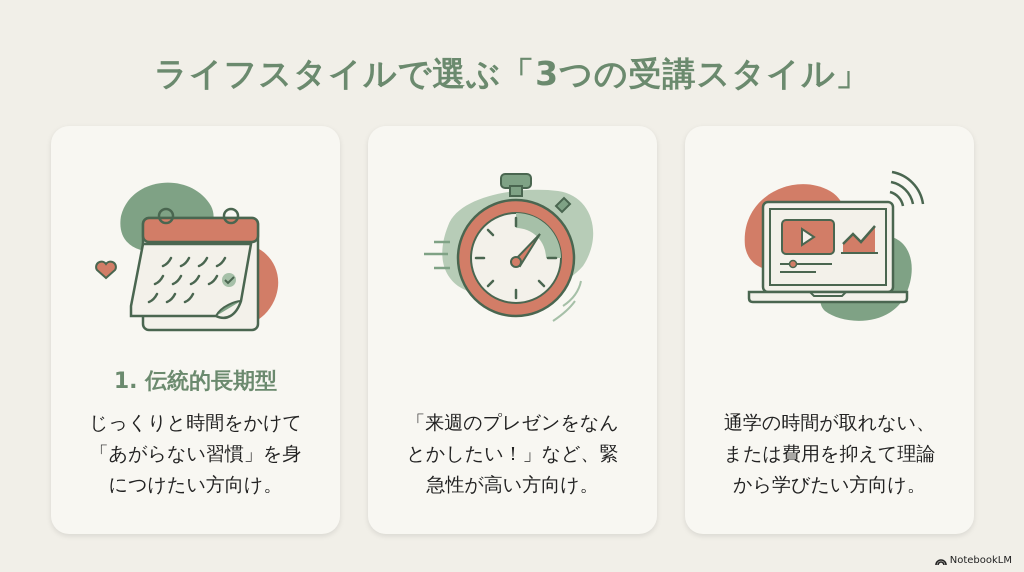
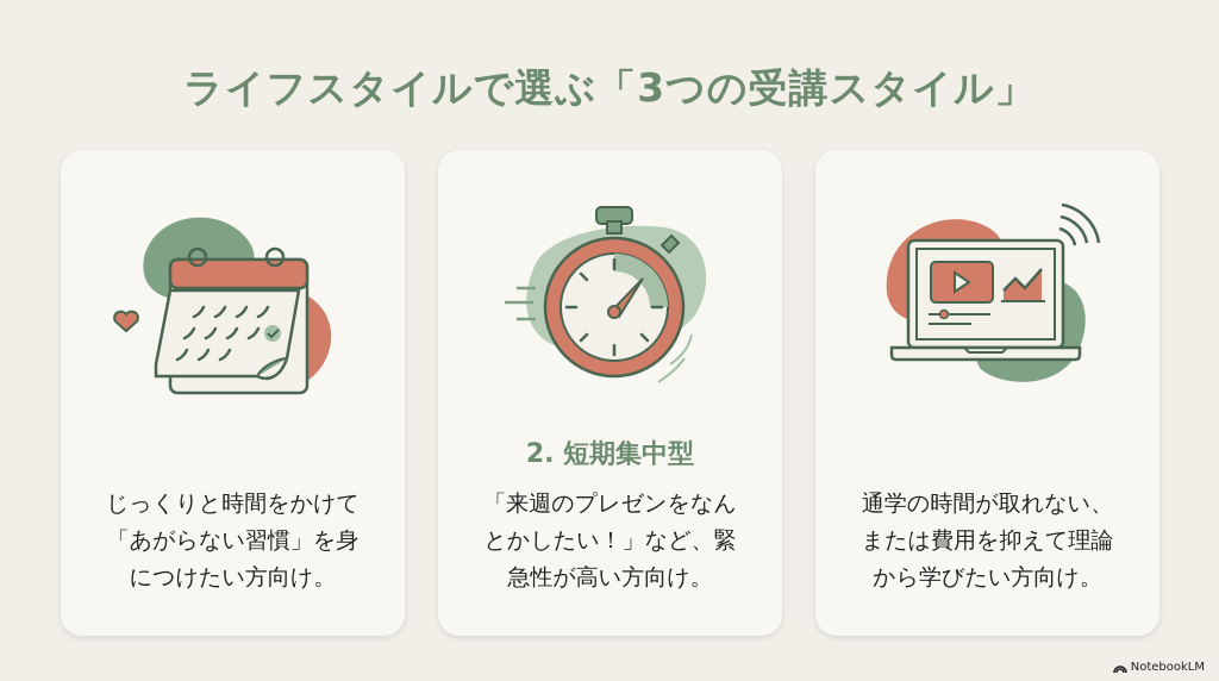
  ライフスタイルで選ぶ「3つの受講スタイル」
- 1. 伝統的長期型
  じっくりと時間をかけて「あがらない習慣」を身につけたい方向け。
+ 2. 短期集中型
  「来週のプレゼンをなんとかしたい！」など、緊急性が高い方向け。
  通学の時間が取れない、または費用を抑えて理論から学びたい方向け。
  NotebookLM
